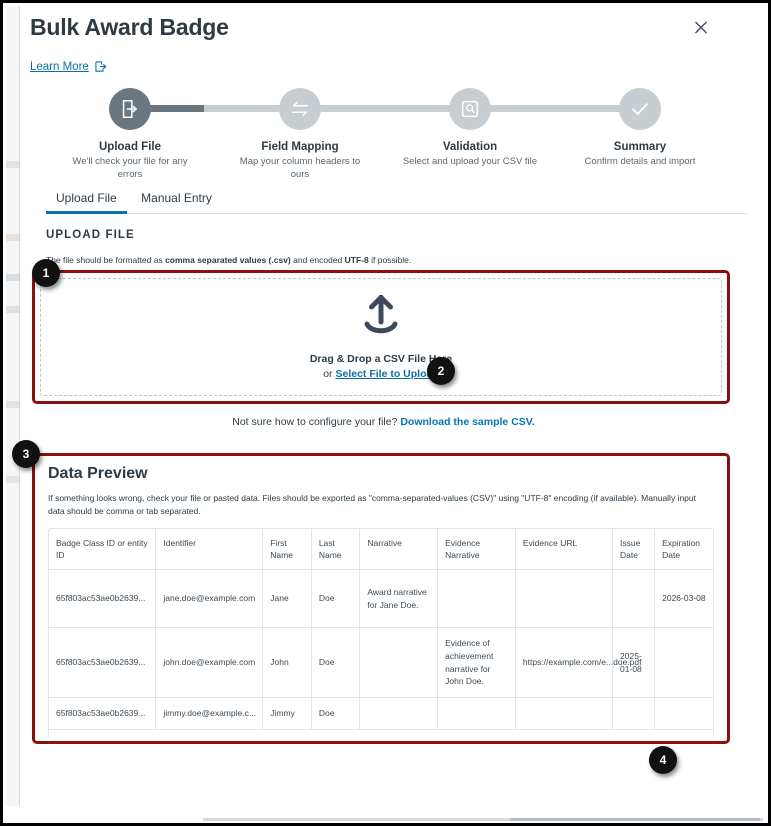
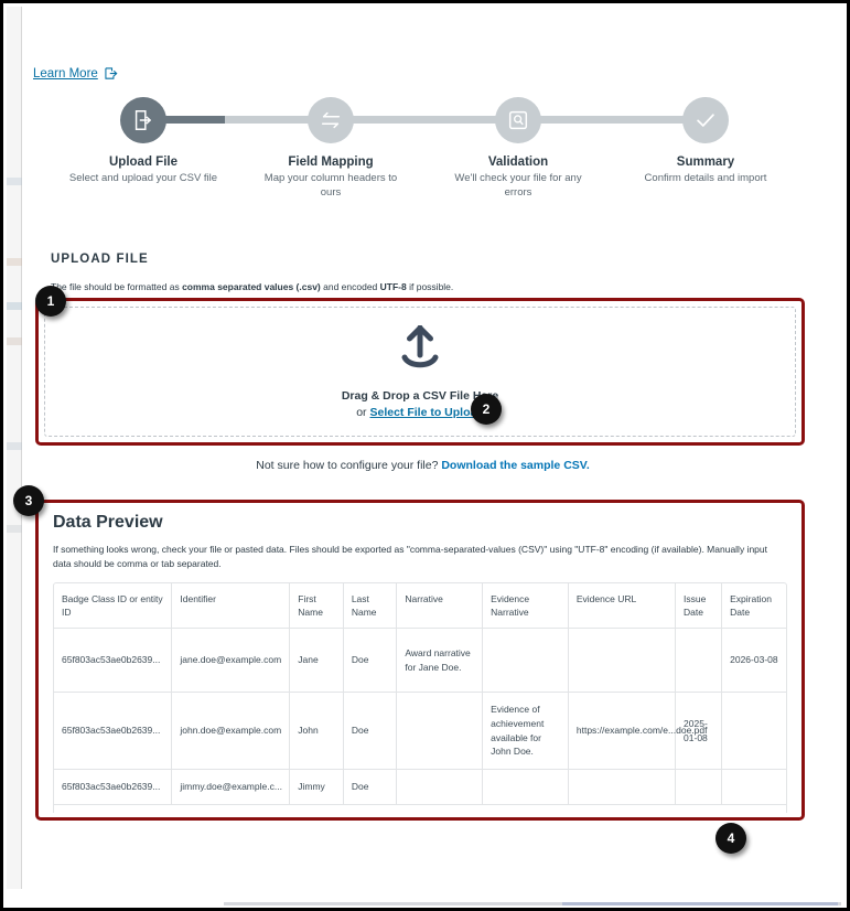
- Bulk Award Badge
  Learn More
  Upload File
- We'll check your file for any errors
+ Select and upload your CSV file
  Field Mapping
  Map your column headers to ours
  Validation
- Select and upload your CSV file
+ We'll check your file for any errors
  Summary
  Confirm details and import
- Upload File Manual Entry
  UPLOAD FILE
  he file should be formatted as comma separated values (.csv) and encoded UTF-8 if possible.
  Drag & Drop a CSV Filee
  or Select File to Uplo
  Not sure how to configure your file? Download the sample CSV.
  Data Preview
  If something looks wrong, check your file or pasted data. Files should be exported as "comma-separated-values (CSV)" using "UTF-8" encoding (if available). Manually input data should be comma or tab separated.
  Badge Class ID or entity ID	Identifier	First Name	Last Name	Narrative	Evidence Narrative	Evidence URL	Issue Date	Expiration Date
  65f803ac53ae0b2639...	jane.doe@example.com	Jane	Doe	Award narrative for Jane Doe.				2026-03-08
- 65f803ac53ae0b2639...	john.doe@example.com	John	Doe		Evidence of achievement narrative for John Doe.	https://example.com/e...d	2025-01-08
+ 65f803ac53ae0b2639...	john.doe@example.com	John	Doe		Evidence of achievement available for John Doe.	https://example.com/e...d	2025-01-08
  65f803ac53ae0b2639...	jimmy.doe@example.c...	Jimmy	Doe
  1
  2
  3
  4
